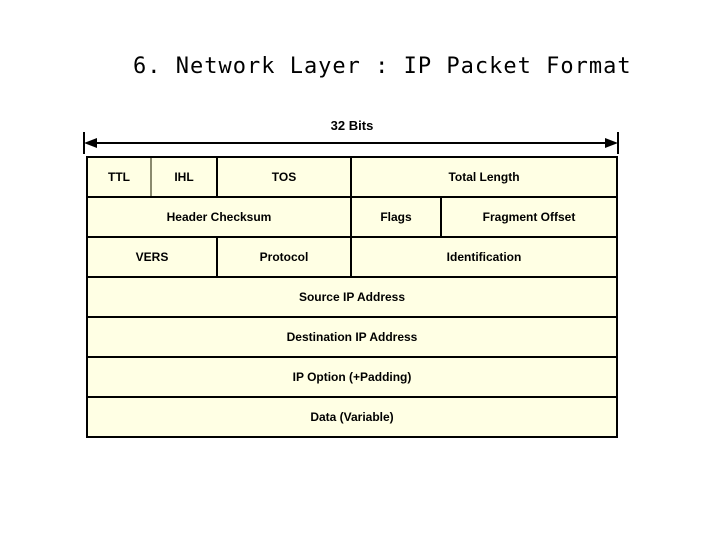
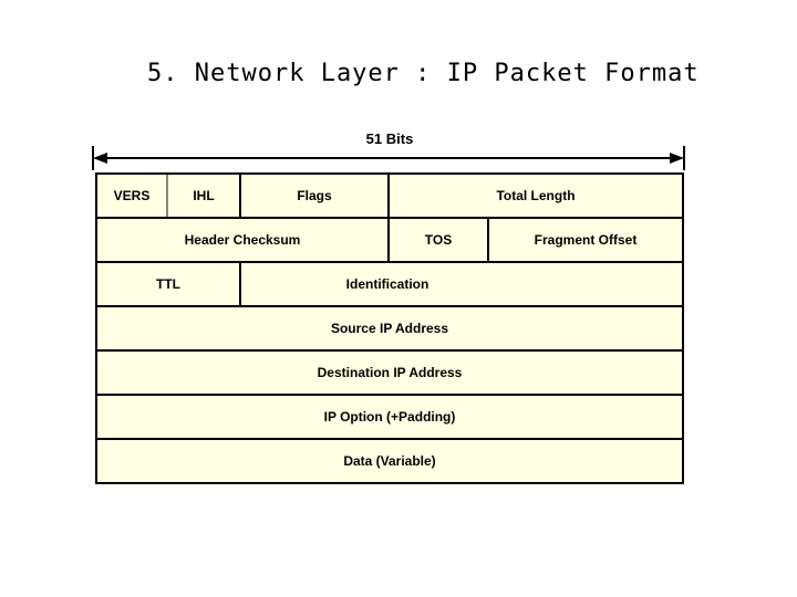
- 6. Network Layer : IP Packet Format
+ 5. Network Layer : IP Packet Format
- 32 Bits
+ 51 Bits
- TTL
+ VERS
  IHL
- TOS
+ Flags
  Total Length
  Header Checksum
- Flags
+ TOS
  Fragment Offset
- VERS
+ TTL
- Protocol
  Identification
  Source IP Address
  Destination IP Address
  IP Option (+Padding)
  Data (Variable)
